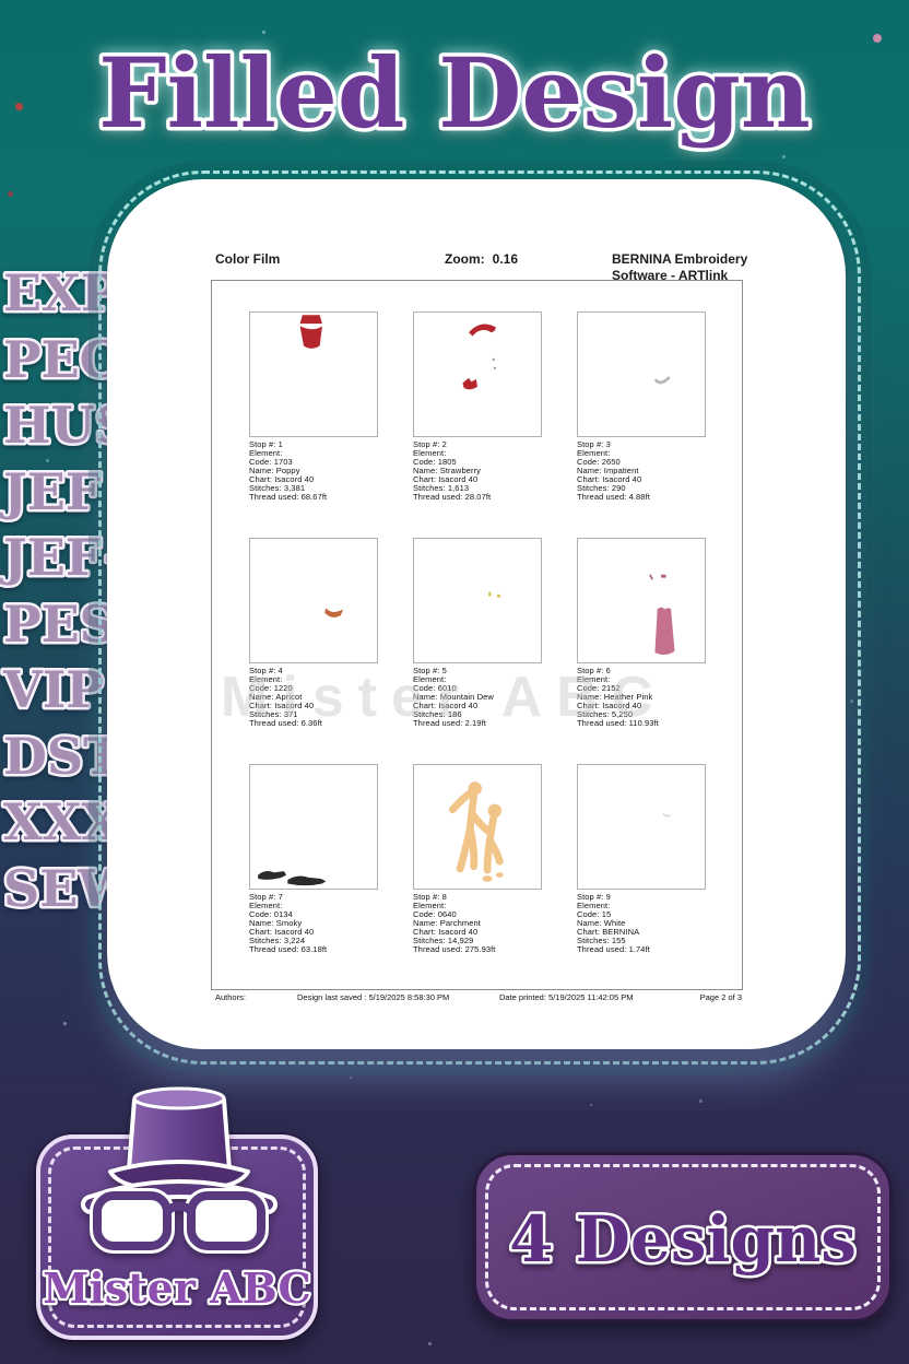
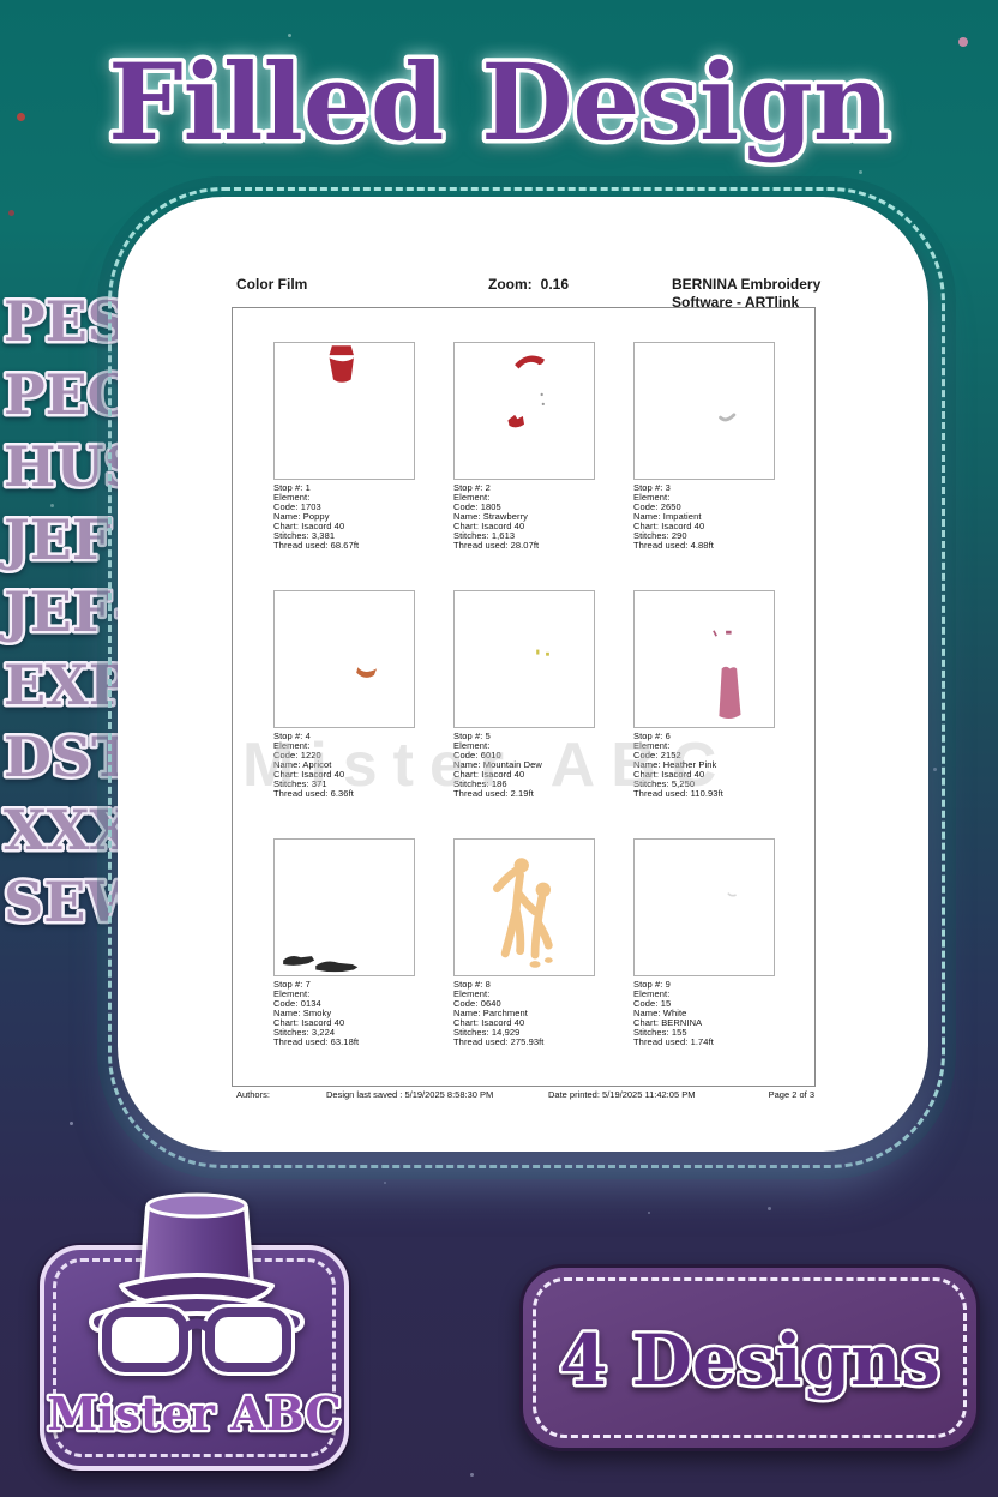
  Filled Design
- EXP
+ PES
  PEC
  JEF
  JEF
- PES
+ EXP
- VIP
  DST
  XXX
  Color Film
  Zoom: 0.16
  BERNINA Embroidery
  Software - ARTlink
  Stop #: 1
  Element:
  Code: 1703
  Name: Poppy
  Chart: Isacord 40
  Stitches: 3,381
  Thread used: 68.67ft
  Stop #: 2
  Element:
  Code: 1805
  Name: Strawberry
  Chart: Isacord 40
  Stitches: 1,613
  Thread used: 28.07ft
  Stop #: 3
  Element:
  Code: 2650
  Name: Impatient
  Chart: Isacord 40
  Stitches: 290
  Thread used: 4.88ft
  Stop #: 4
  Element:
  Code: 1220
  Name: Apricot
  Chart: Isacord 40
  Stitches: 371
  Thread used: 6.36ft
  Stop #: 5
  Element:
  Code: 6010
  Name: Mountain Dew
  Chart: Isacord 40
  Stitches: 186
  Thread used: 2.19ft
  Stop #: 6
  Element:
  Code: 2152
  Name: Heather Pink
  Chart: Isacord 40
  Stitches: 5,250
  Thread used: 110.93ft
  Stop #: 7
  Element:
  Code: 0134
  Name: Smoky
  Chart: Isacord 40
  Stitches: 3,224
  Thread used: 63.18ft
  Stop #: 8
  Element:
  Code: 0640
  Name: Parchment
  Chart: Isacord 40
  Stitches: 14,929
  Thread used: 275.93ft
  Stop #: 9
  Element:
  Code: 15
  Name: White
  Chart: BERNINA
  Stitches: 155
  Thread used: 1.74ft
  Mister ABC
  Authors:
  Design last saved : 5/19/2025 8:58:30 PM
  Date printed: 5/19/2025 11:42:05 PM
  Page 2 of 3
  Mister ABC
  4 Designs
